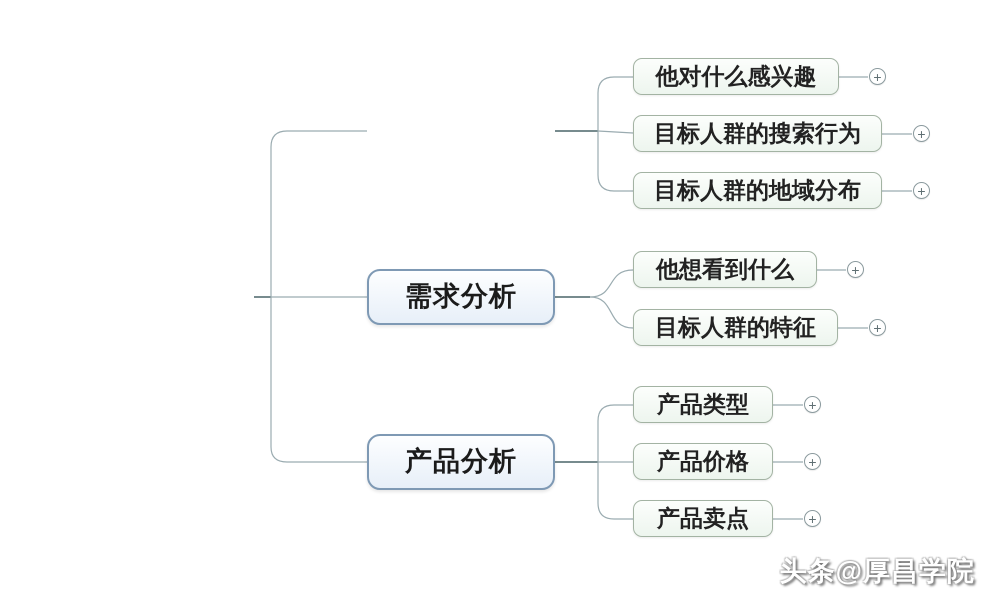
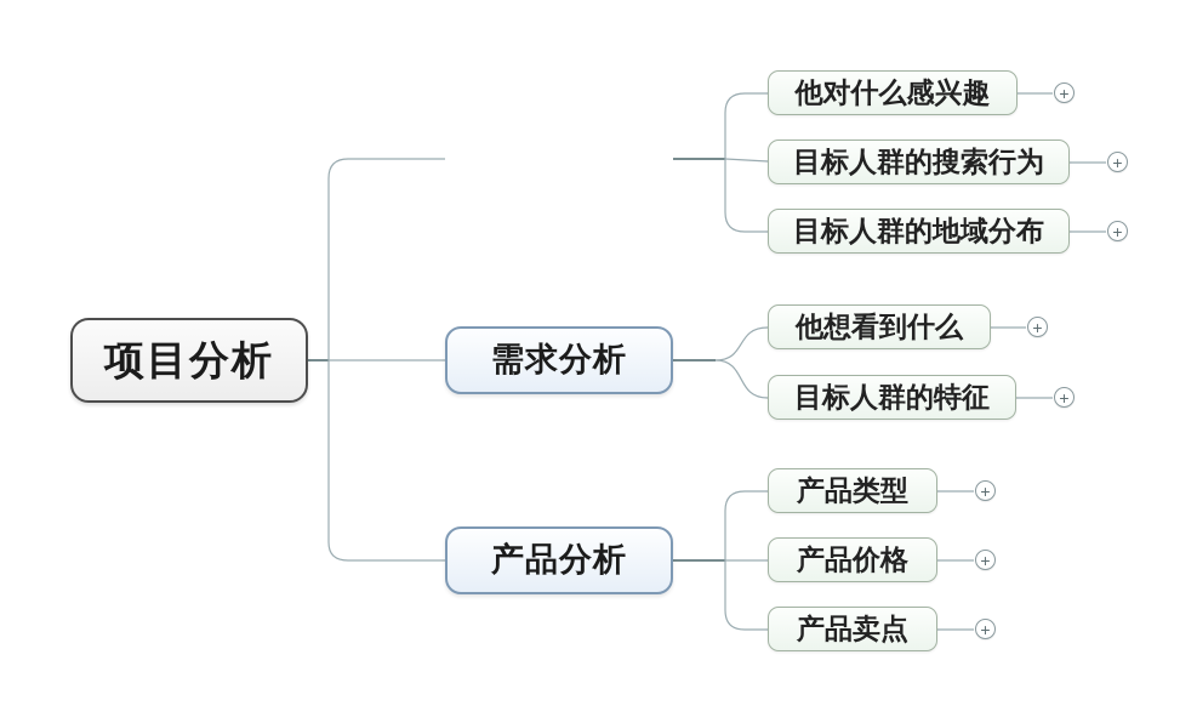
+ 项目分析
  需求分析
  产品分析
  他对什么感兴趣
  目标人群的搜索行为
  目标人群的地域分布
  他想看到什么
  目标人群的特征
  产品类型
  产品价格
  产品卖点
  +
  +
  +
  +
  +
  +
  +
  +
- 头条@厚昌学院
